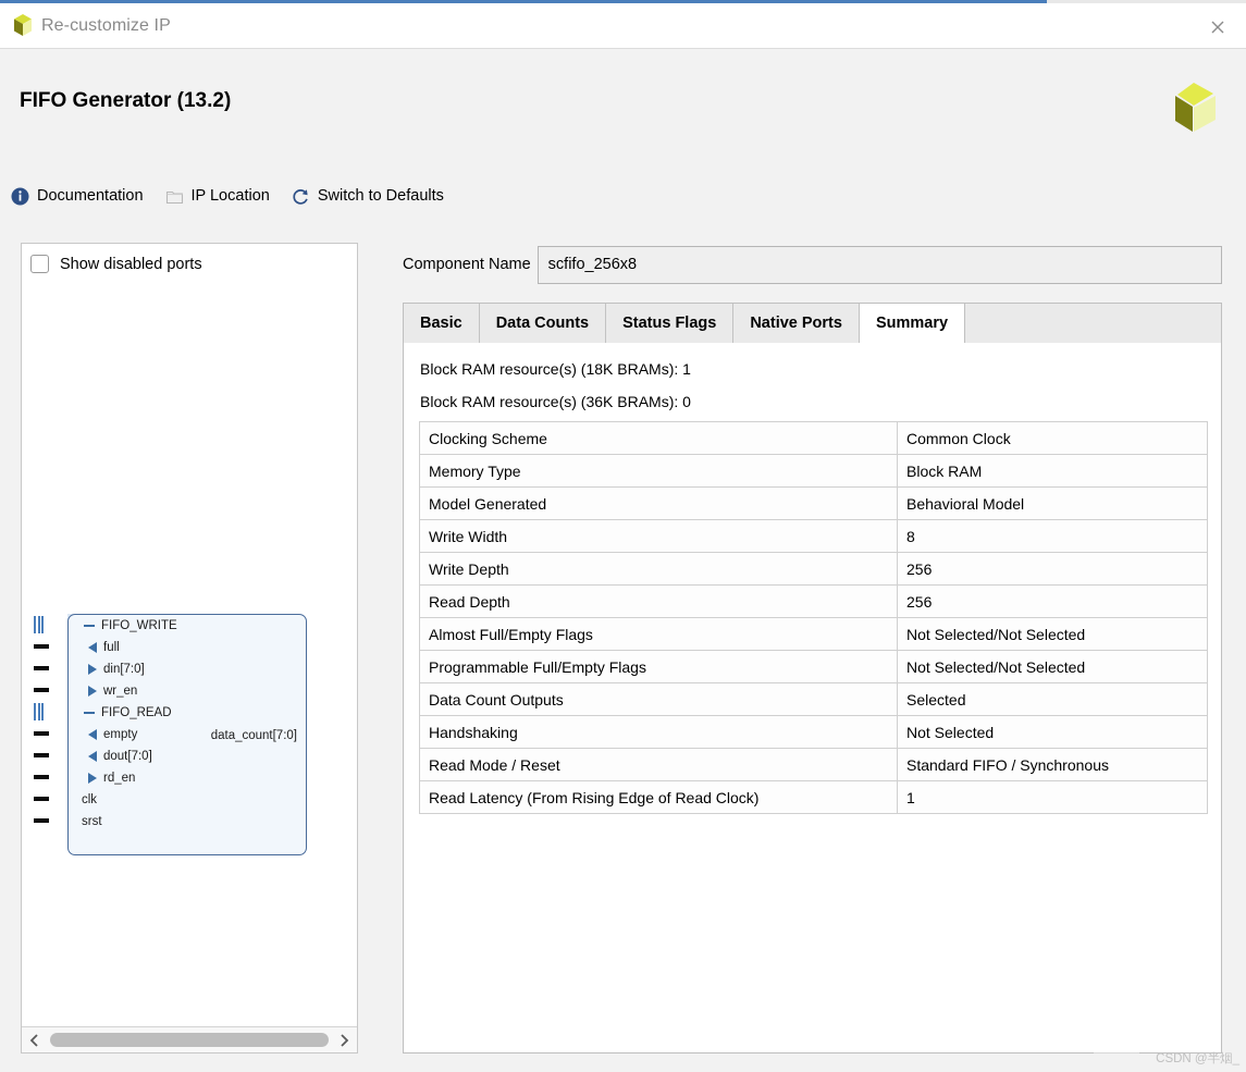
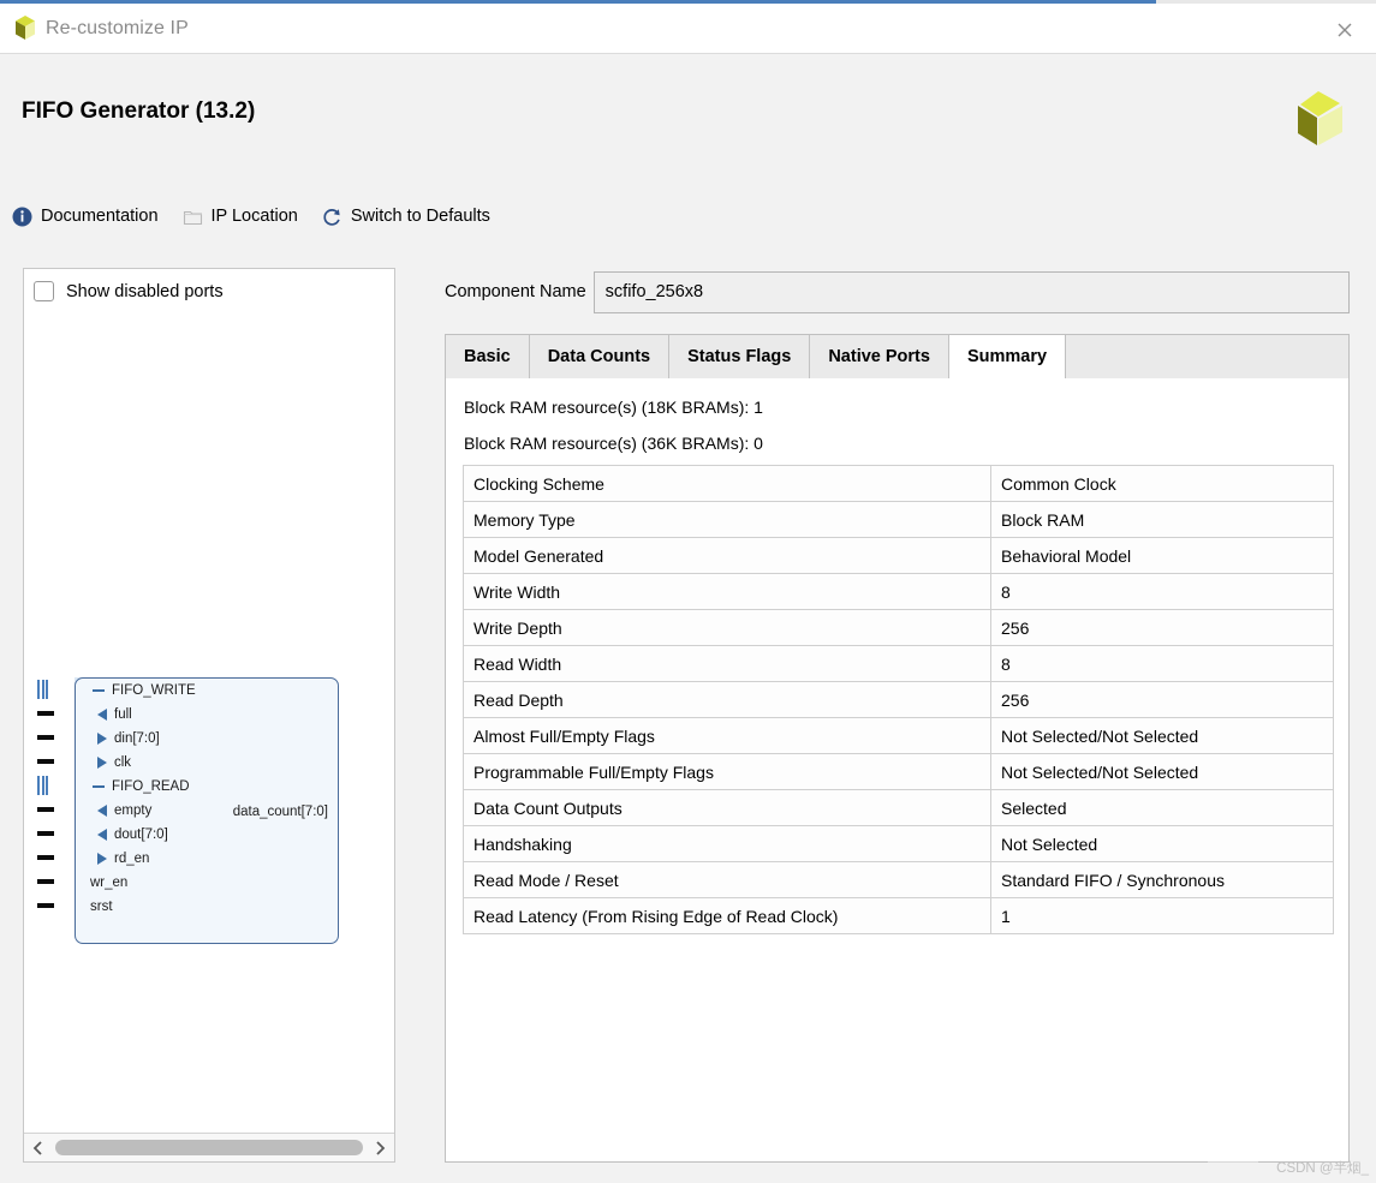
  Re-customize IP
  FIFO Generator (13.2)
  Documentation
  IP Location
  Switch to Defaults
  Show disabled ports
  FIFO_WRITE
  full
  din[7:0]
- wr_en
+ clk
  FIFO_READ
  empty
  dout[7:0]
  rd_en
- clk
+ wr_en
  srst
  data_count[7:0]
  Component Name
  scfifo_256x8
  Basic
  Data Counts
  Status Flags
  Native Ports
  Summary
  Block RAM resource(s) (18K BRAMs): 1
  Block RAM resource(s) (36K BRAMs): 0
  Clocking Scheme	Common Clock
  Memory Type	Block RAM
  Model Generated	Behavioral Model
  Write Width	8
  Write Depth	256
+ Read Width	8
  Read Depth	256
  Almost Full/Empty Flags	Not Selected/Not Selected
  Programmable Full/Empty Flags	Not Selected/Not Selected
  Data Count Outputs	Selected
  Handshaking	Not Selected
  Read Mode / Reset	Standard FIFO / Synchronous
  Read Latency (From Rising Edge of Read Clock)	1
  CSDN @半烟_
